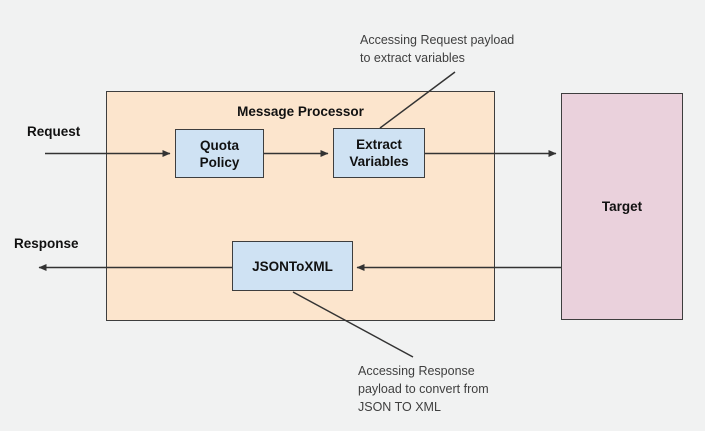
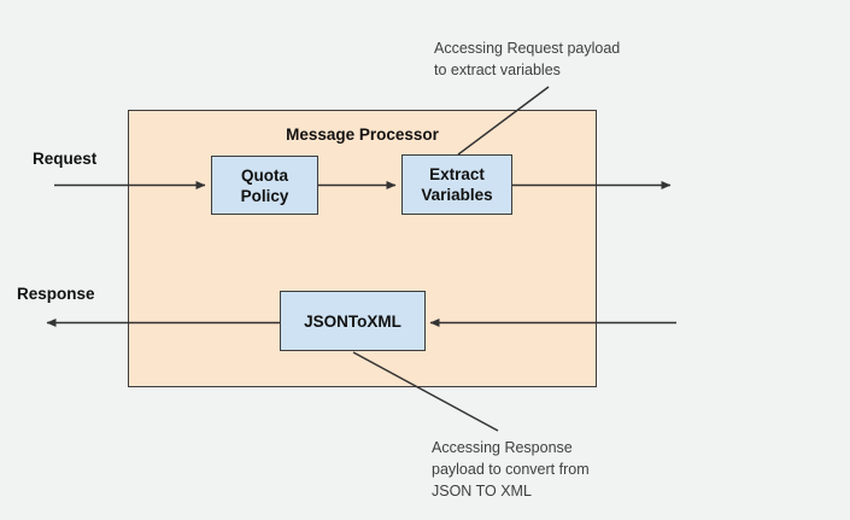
  Message Processor
  Quota
  Policy
  Extract
  Variables
  JSONToXML
- Target
  Request
  Response
  Accessing Request payload
  to extract variables
  Accessing Response
  payload to convert from
  JSON TO XML
